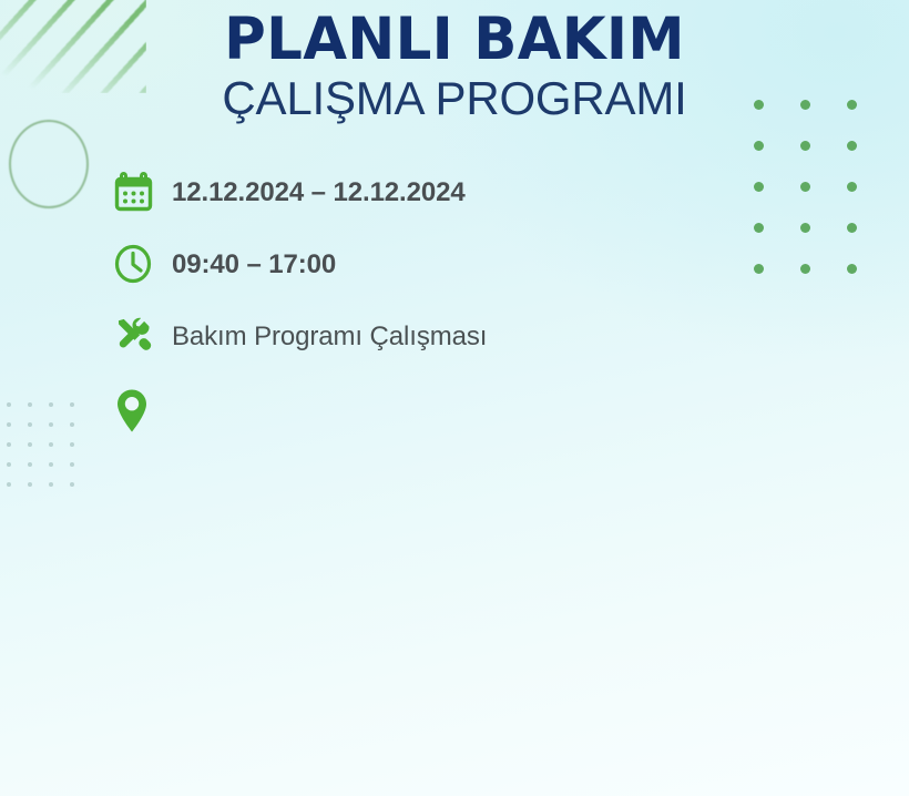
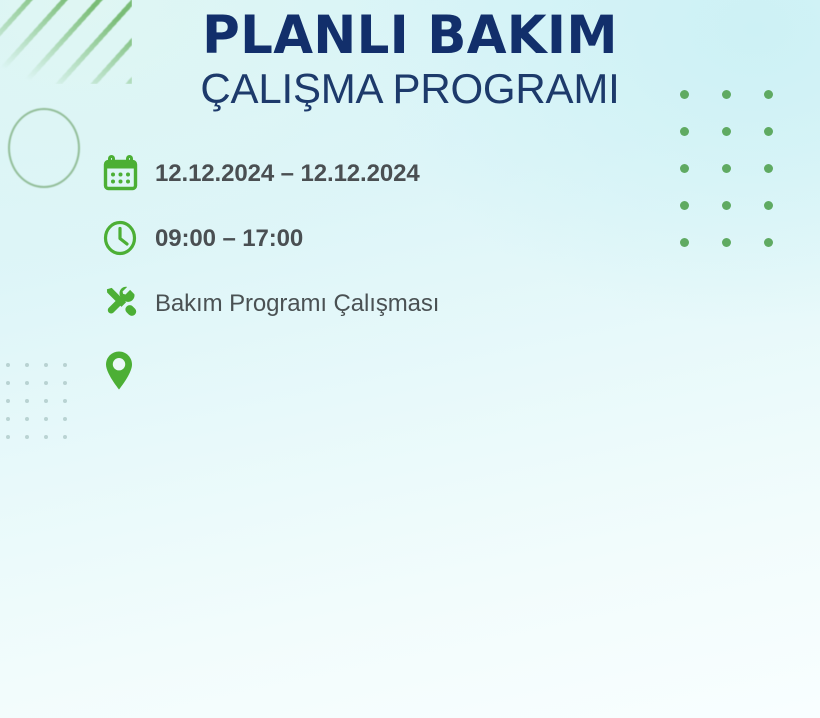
  PLANLI BAKIM
  ÇALIŞMA PROGRAMI
  12.12.2024 – 12.12.2024
- 09:40 – 17:00
+ 09:00 – 17:00
  Bakım Programı Çalışması
